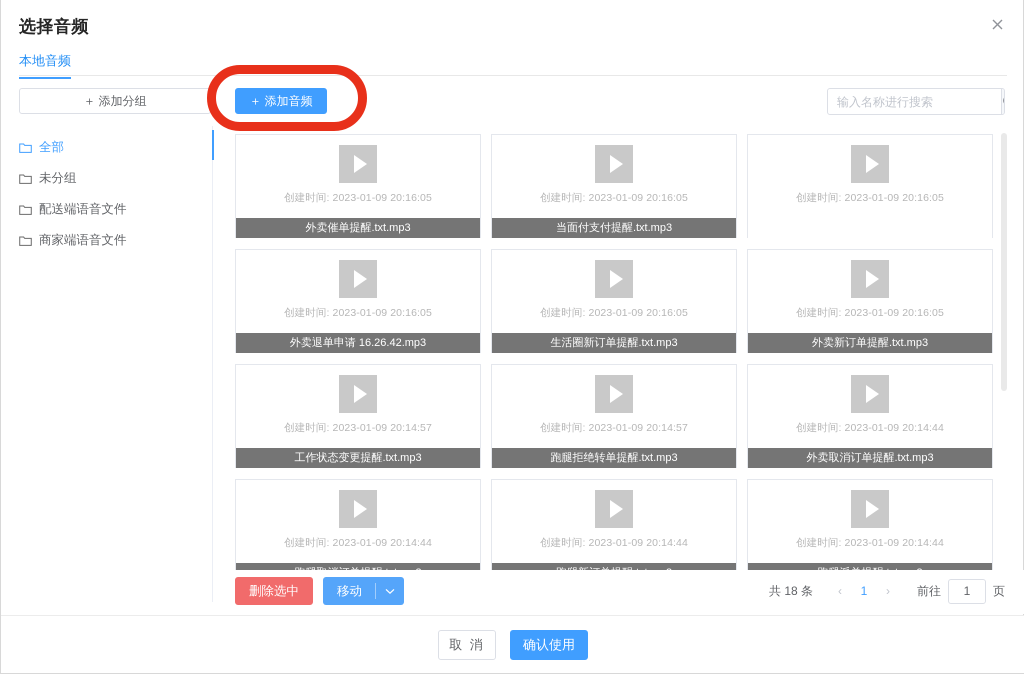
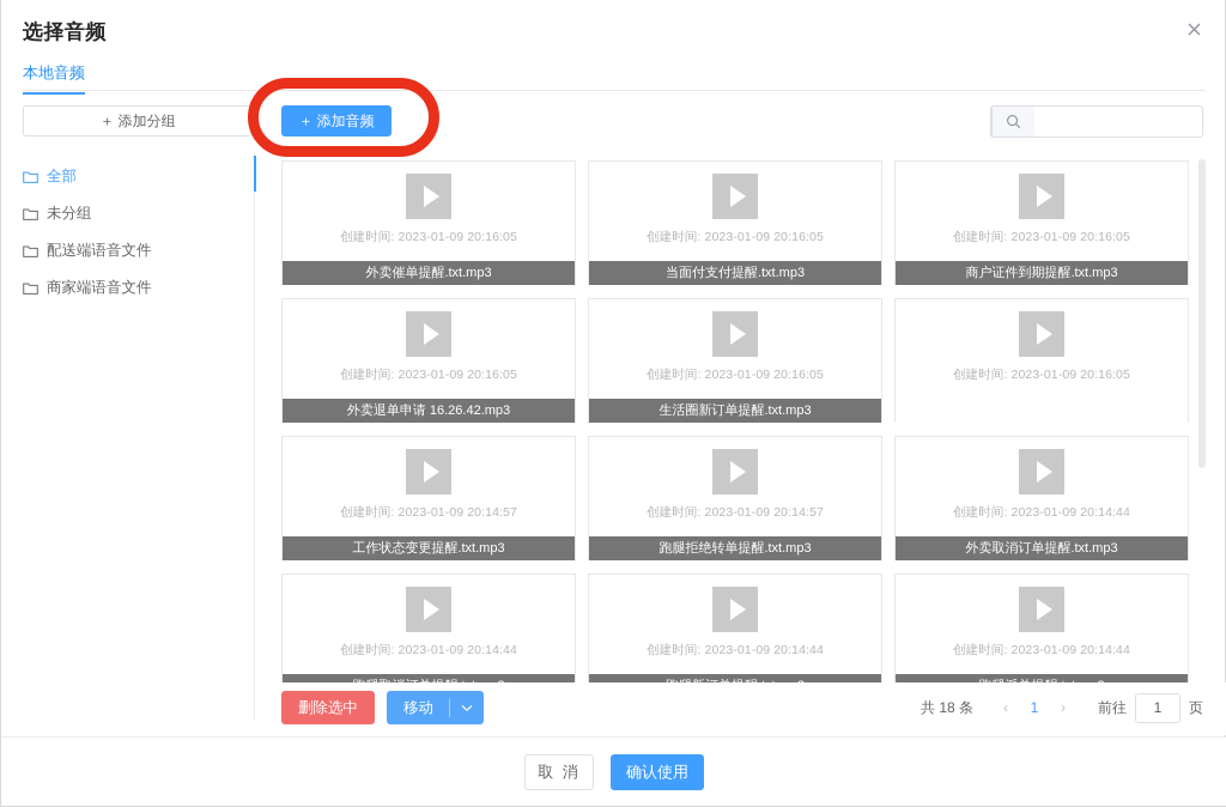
  选择音频
  本地音频
  ＋ 添加分组
  ＋ 添加音频
- 输入名称进行搜索
  全部
  未分组
  配送端语音文件
  商家端语音文件
  创建时间: 2023-01-09 20:16:05
  外卖催单提醒.txt.mp3
  创建时间: 2023-01-09 20:16:05
  当面付支付提醒.txt.mp3
  创建时间: 2023-01-09 20:16:05
+ 商户证件到期提醒.txt.mp3
  创建时间: 2023-01-09 20:16:05
  外卖退单申请 16.26.42.mp3
  创建时间: 2023-01-09 20:16:05
  生活圈新订单提醒.txt.mp3
  创建时间: 2023-01-09 20:16:05
- 外卖新订单提醒.txt.mp3
  创建时间: 2023-01-09 20:14:57
  工作状态变更提醒.txt.mp3
  创建时间: 2023-01-09 20:14:57
  跑腿拒绝转单提醒.txt.mp3
  创建时间: 2023-01-09 20:14:44
  外卖取消订单提醒.txt.mp3
  创建时间: 2023-01-09 20:14:44
  创建时间: 2023-01-09 20:14:44
  创建时间: 2023-01-09 20:14:44
  删除选中
  移动
  共 18 条
  ‹
  1
  ›
  前往
  1
  页
  取 消
  确认使用
